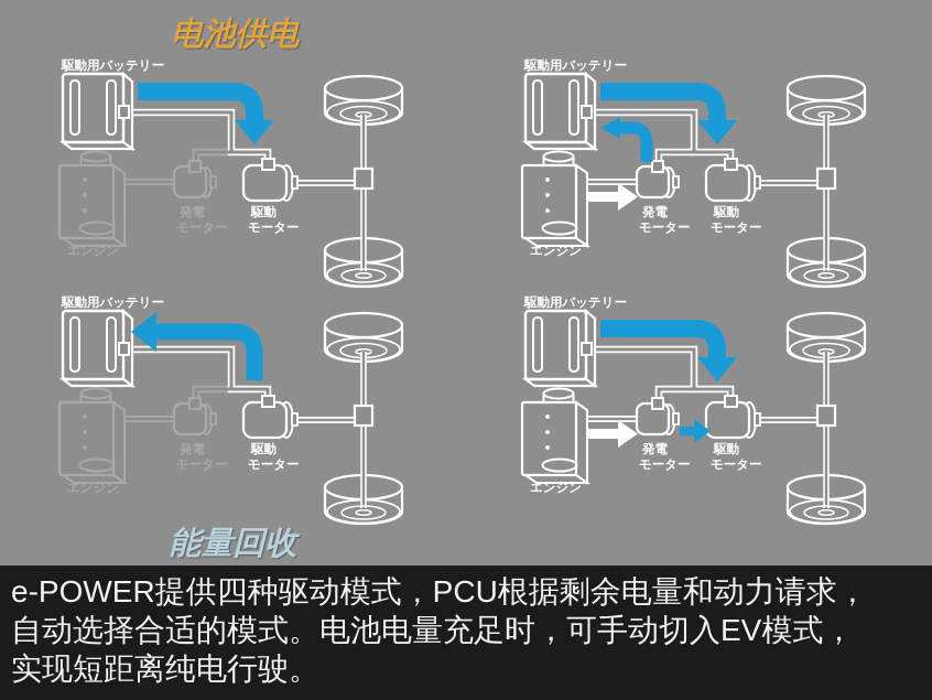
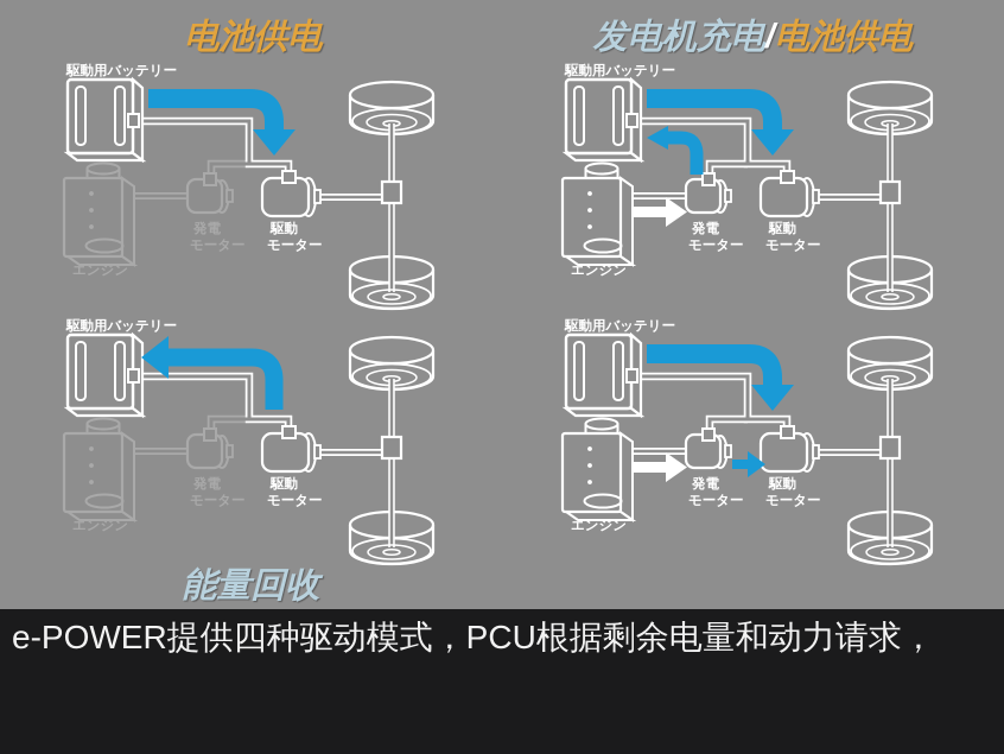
  电池供电
+ 发电机充电/电池供电
  能量回收
  駆動用バッテリー
  発電
  モーター
  駆動
  モーター
  エンジン
  駆動用バッテリー
  発電
  モーター
  駆動
  モーター
  エンジン
  駆動用バッテリー
  発電
  モーター
  駆動
  モーター
  エンジン
  駆動用バッテリー
  発電
  モーター
  駆動
  モーター
  エンジン
  e-POWER提供四种驱动模式，PCU根据剩余电量和动力请求，
- 自动选择合适的模式。电池电量充足时，可手动切入EV模式，
- 实现短距离纯电行驶。
